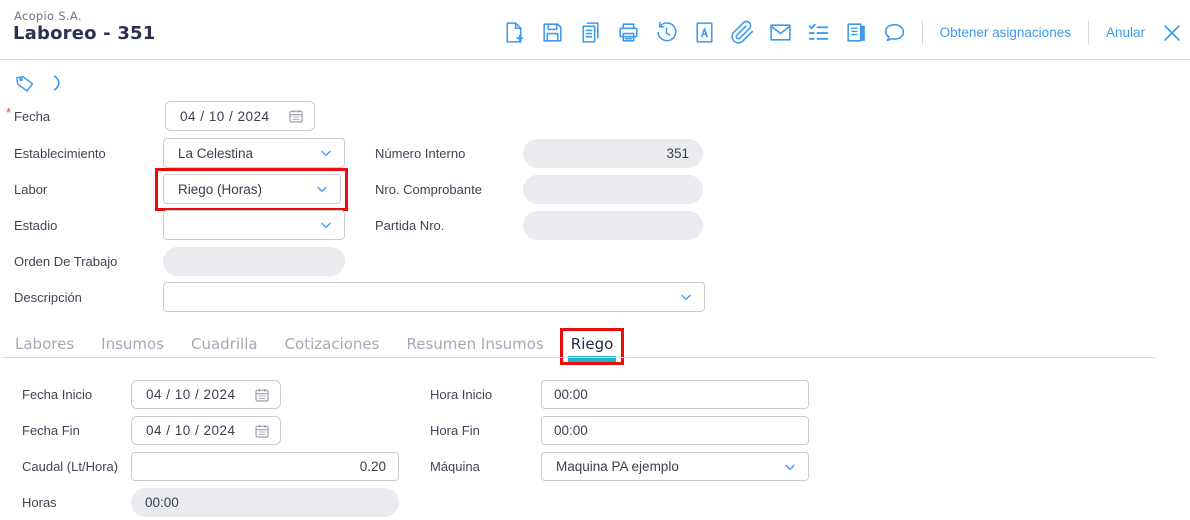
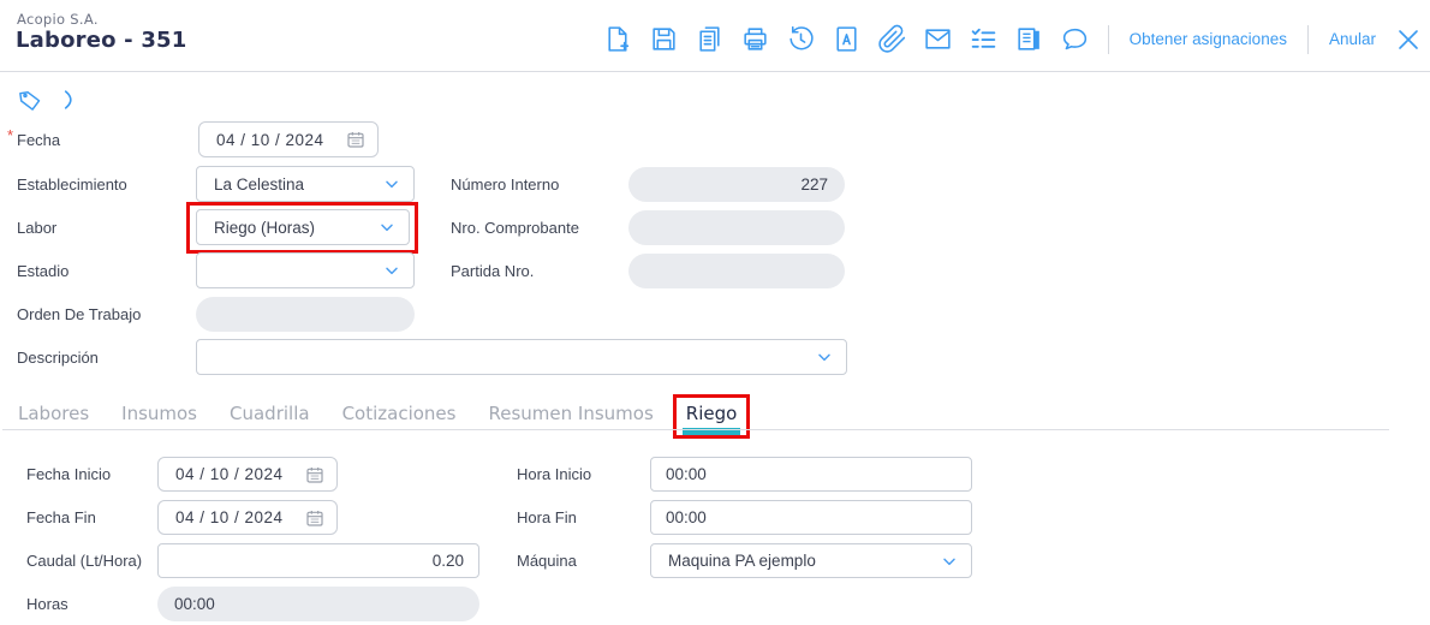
  Acopio S.A.
  Laboreo - 351
  Obtener asignaciones
  Anular
  *
  Fecha
  04 / 10 / 2024
  Establecimiento
  La Celestina
  Labor
  Riego (Horas)
  Estadio
  Orden De Trabajo
  Descripción
  Número Interno
- 351
+ 227
  Nro. Comprobante
  Partida Nro.
  Labores
  Insumos
  Cuadrilla
  Cotizaciones
  Resumen Insumos
  Riego
  Fecha Inicio
  04 / 10 / 2024
  Fecha Fin
  04 / 10 / 2024
  Caudal (Lt/Hora)
  0.20
  Horas
  00:00
  Hora Inicio
  00:00
  Hora Fin
  00:00
  Máquina
  Maquina PA ejemplo
